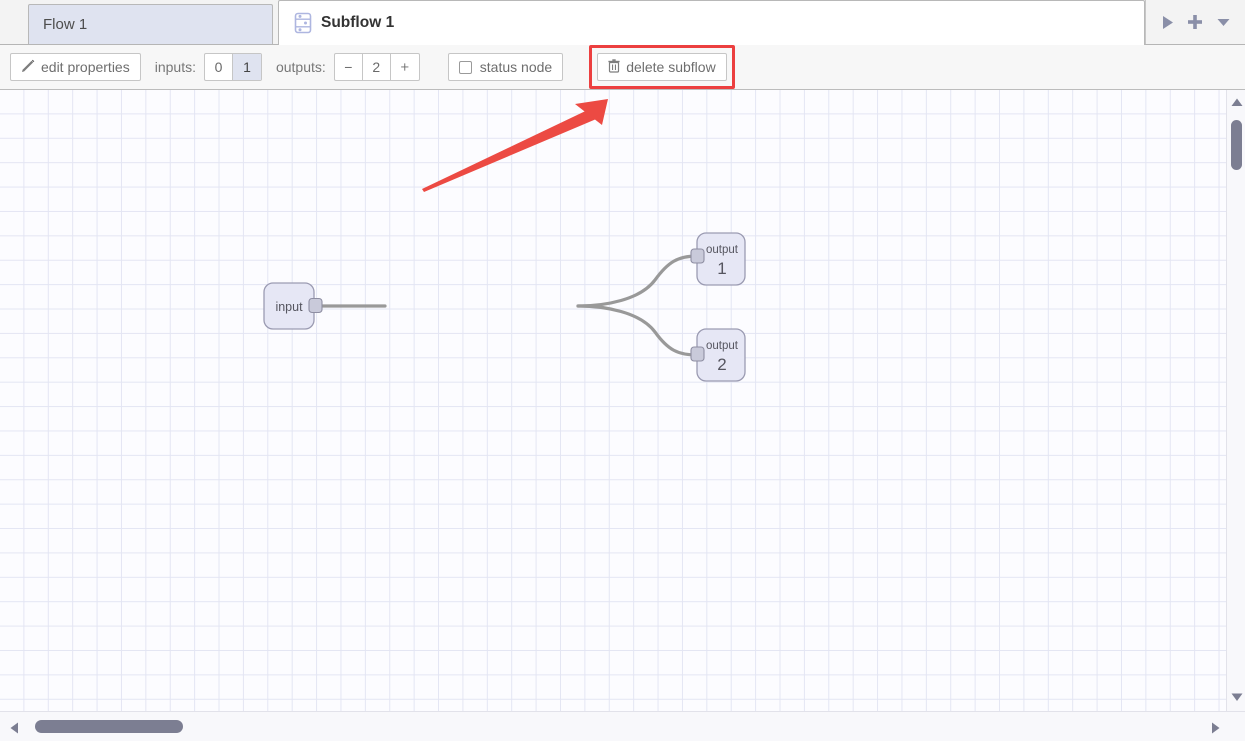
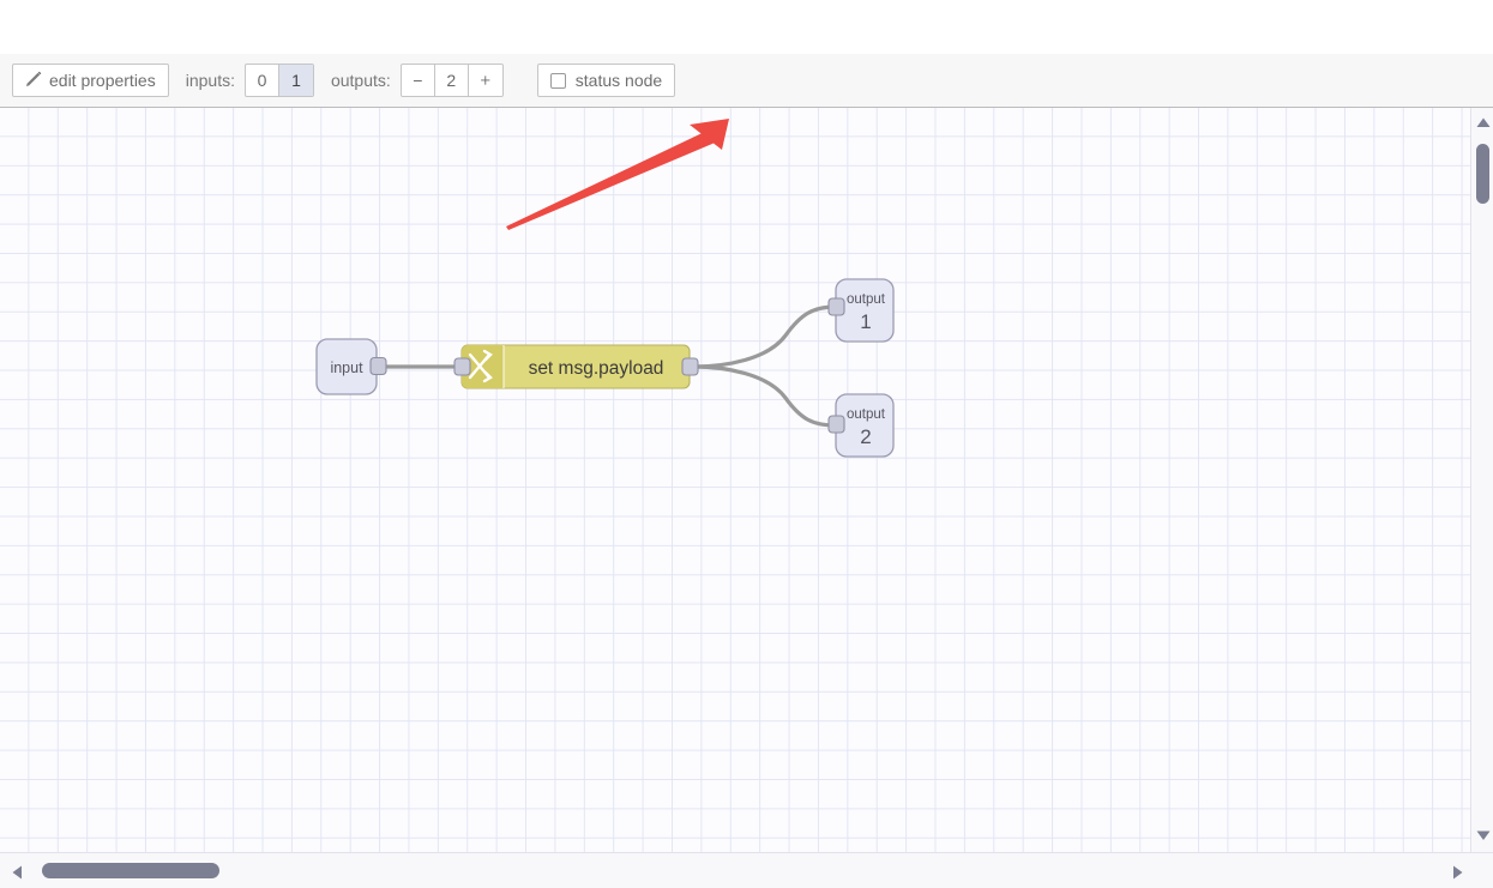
- Flow 1
- Subflow 1
  edit properties
  inputs:
  0
  1
  outputs:
  −
  2
  ＋
  status node
- delete subflow
  input
+ set msg.payload
  output
  1
  output
  2
